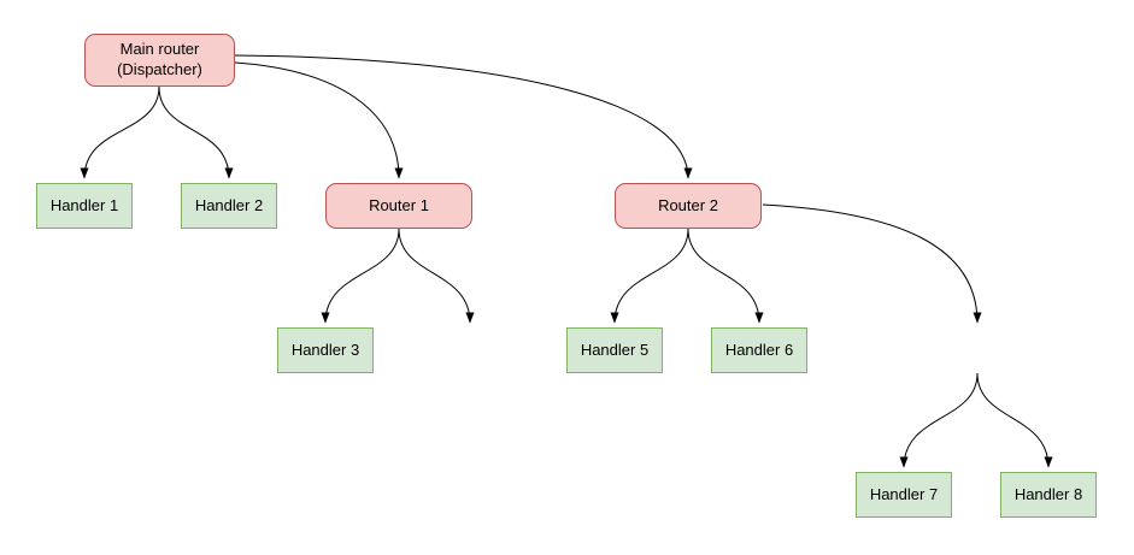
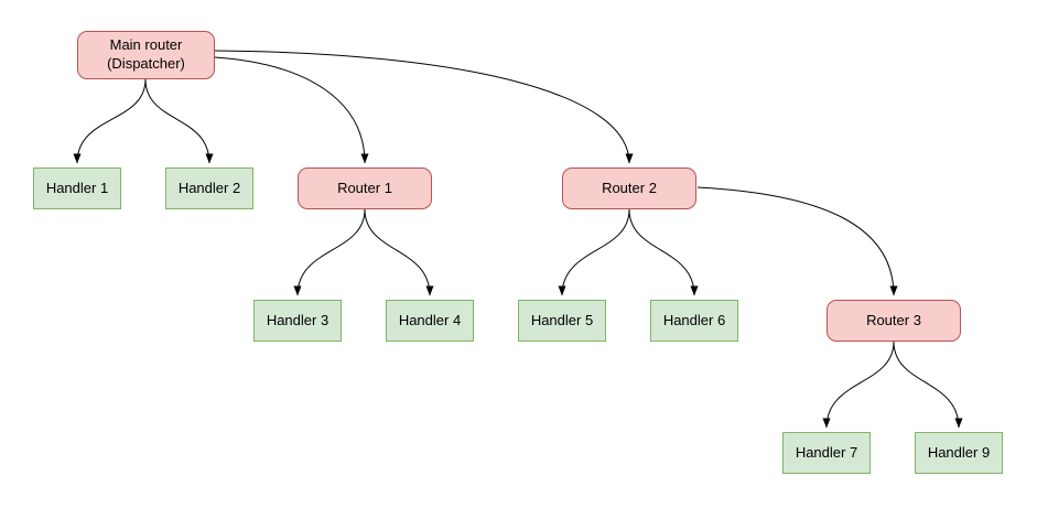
  Main router
  (Dispatcher)
  Handler 1
  Handler 2
  Router 1
  Router 2
  Handler 3
+ Handler 4
  Handler 5
  Handler 6
+ Router 3
  Handler 7
- Handler 8
+ Handler 9
